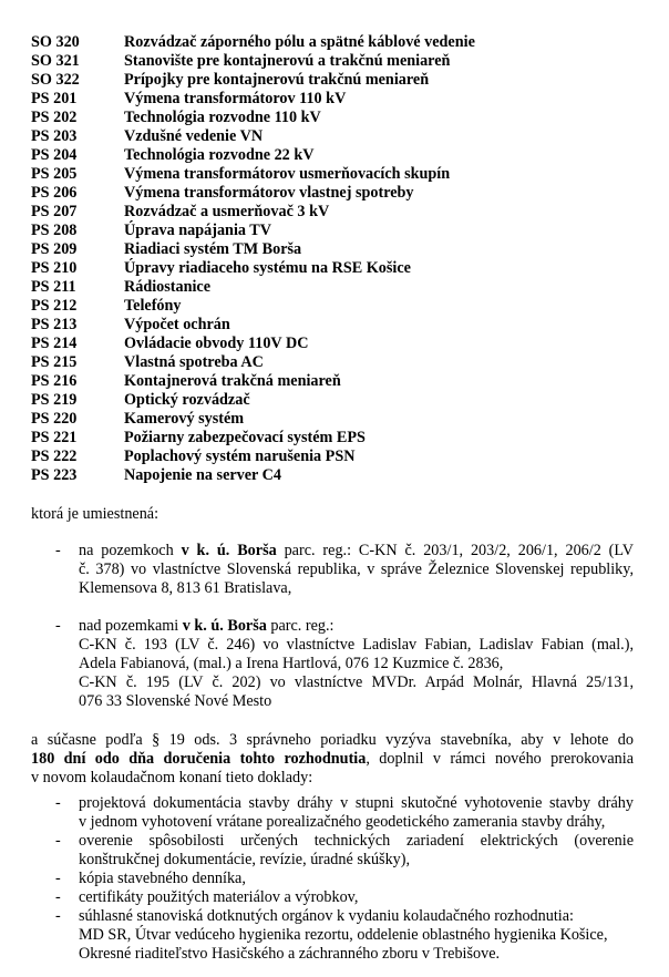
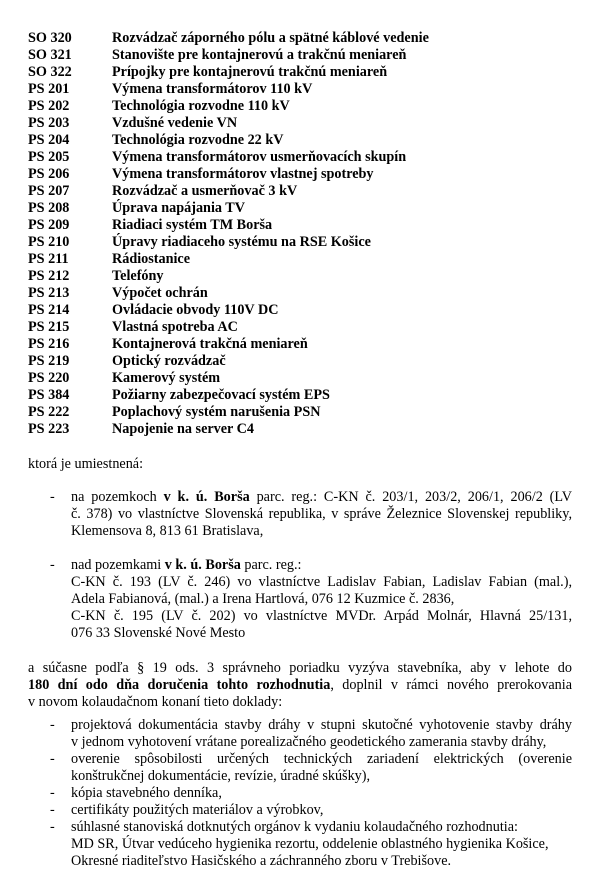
  SO 320
  Rozvádzač záporného pólu a spätné káblové vedenie
  SO 321
  Stanovište pre kontajnerovú a trakčnú meniareň
  SO 322
  Prípojky pre kontajnerovú trakčnú meniareň
  PS 201
  Výmena transformátorov 110 kV
  PS 202
  Technológia rozvodne 110 kV
  PS 203
  Vzdušné vedenie VN
  PS 204
  Technológia rozvodne 22 kV
  PS 205
  Výmena transformátorov usmerňovacích skupín
  PS 206
  Výmena transformátorov vlastnej spotreby
  PS 207
  Rozvádzač a usmerňovač 3 kV
  PS 208
  Úprava napájania TV
  PS 209
  Riadiaci systém TM Borša
  PS 210
  Úpravy riadiaceho systému na RSE Košice
  PS 211
  Rádiostanice
  PS 212
  Telefóny
  PS 213
  Výpočet ochrán
  PS 214
  Ovládacie obvody 110V DC
  PS 215
  Vlastná spotreba AC
  PS 216
  Kontajnerová trakčná meniareň
  PS 219
  Optický rozvádzač
  PS 220
  Kamerový systém
- PS 221
+ PS 384
  Požiarny zabezpečovací systém EPS
  PS 222
  Poplachový systém narušenia PSN
  PS 223
  Napojenie na server C4
  ktorá je umiestnená:
  -
  na pozemkoch v k. ú. Borša parc. reg.: C-KN č. 203/1, 203/2, 206/1, 206/2 (LV
  č. 378) vo vlastníctve Slovenská republika, v správe Železnice Slovenskej republiky,
  Klemensova 8, 813 61 Bratislava,
  -
  nad pozemkami v k. ú. Borša parc. reg.:
  C-KN č. 193 (LV č. 246) vo vlastníctve Ladislav Fabian, Ladislav Fabian (mal.),
  Adela Fabianová, (mal.) a Irena Hartlová, 076 12 Kuzmice č. 2836,
  C-KN č. 195 (LV č. 202) vo vlastníctve MVDr. Arpád Molnár, Hlavná 25/131,
  076 33 Slovenské Nové Mesto
  a súčasne podľa § 19 ods. 3 správneho poriadku vyzýva stavebníka, aby v lehote do
  180 dní odo dňa doručenia tohto rozhodnutia, doplnil v rámci nového prerokovania
  v novom kolaudačnom konaní tieto doklady:
  -
  projektová dokumentácia stavby dráhy v stupni skutočné vyhotovenie stavby dráhy
  v jednom vyhotovení vrátane porealizačného geodetického zamerania stavby dráhy,
  -
  overenie spôsobilosti určených technických zariadení elektrických (overenie
  konštrukčnej dokumentácie, revízie, úradné skúšky),
  -
  kópia stavebného denníka,
  -
  certifikáty použitých materiálov a výrobkov,
  -
  súhlasné stanoviská dotknutých orgánov k vydaniu kolaudačného rozhodnutia:
  MD SR, Útvar vedúceho hygienika rezortu, oddelenie oblastného hygienika Košice,
  Okresné riaditeľstvo Hasičského a záchranného zboru v Trebišove.
